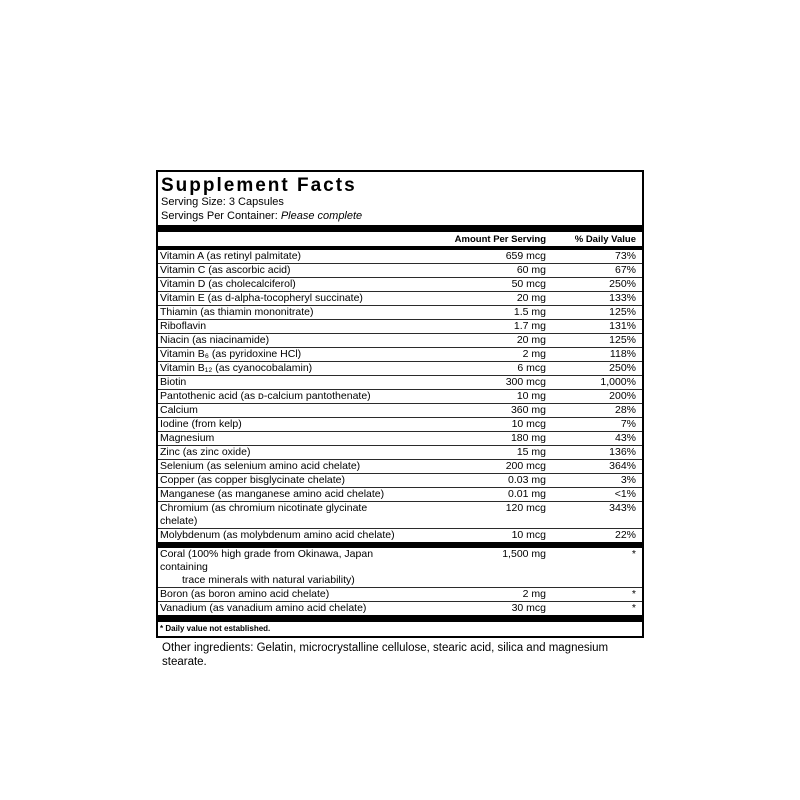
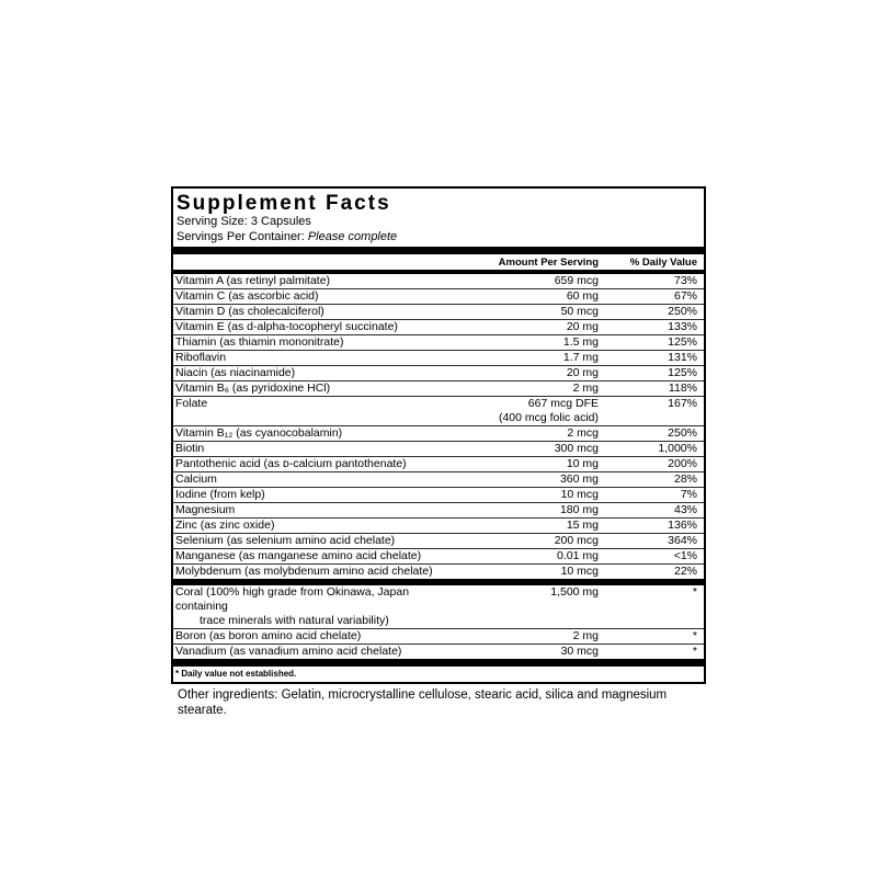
  Supplement Facts
  Serving Size: 3 Capsules
  Servings Per Container: Please complete
  Amount Per Serving
  % Daily Value
  Vitamin A (as retinyl palmitate)
  659 mcg
  73%
  Vitamin C (as ascorbic acid)
  60 mg
  67%
  Vitamin D (as cholecalciferol)
  50 mcg
  250%
  Vitamin E (as d-alpha-tocopheryl succinate)
  20 mg
  133%
  Thiamin (as thiamin mononitrate)
  1.5 mg
  125%
  Riboflavin
  1.7 mg
  131%
  Niacin (as niacinamide)
  20 mg
  125%
  Vitamin B₆ (as pyridoxine HCl)
  2 mg
  118%
+ Folate
+ 667 mcg DFE
+ (400 mcg folic acid)
+ 167%
  Vitamin B₁₂ (as cyanocobalamin)
- 6 mcg
+ 2 mcg
  250%
  Biotin
  300 mcg
  1,000%
  Pantothenic acid (as ᴅ-calcium pantothenate)
  10 mg
  200%
  Calcium
  360 mg
  28%
  Iodine (from kelp)
  10 mcg
  7%
  Magnesium
  180 mg
  43%
  Zinc (as zinc oxide)
  15 mg
  136%
  Selenium (as selenium amino acid chelate)
  200 mcg
  364%
- Copper (as copper bisglycinate chelate)
- 0.03 mg
- 3%
  Manganese (as manganese amino acid chelate)
  0.01 mg
  <1%
- Chromium (as chromium nicotinate glycinate chelate)
- 120 mcg
- 343%
  Molybdenum (as molybdenum amino acid chelate)
  10 mcg
  22%
  Coral (100% high grade from Okinawa, Japan containing
  trace minerals with natural variability)
  1,500 mg
  *
  Boron (as boron amino acid chelate)
  2 mg
  *
  Vanadium (as vanadium amino acid chelate)
  30 mcg
  *
  * Daily value not established.
  Other ingredients: Gelatin, microcrystalline cellulose, stearic acid, silica and magnesium stearate.
